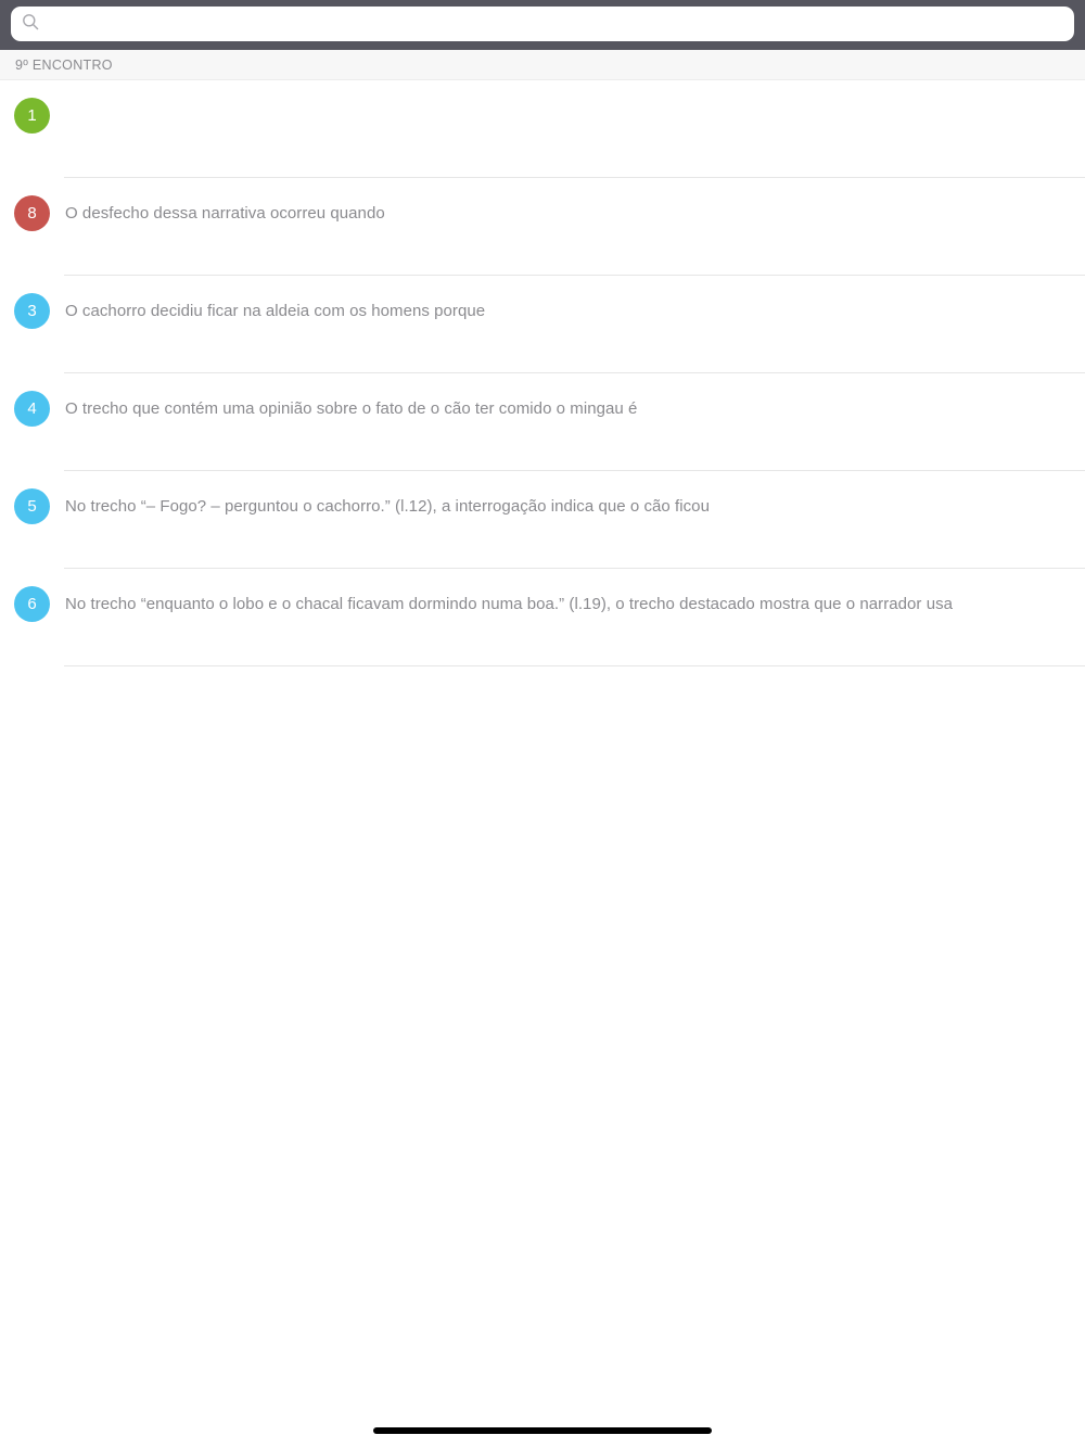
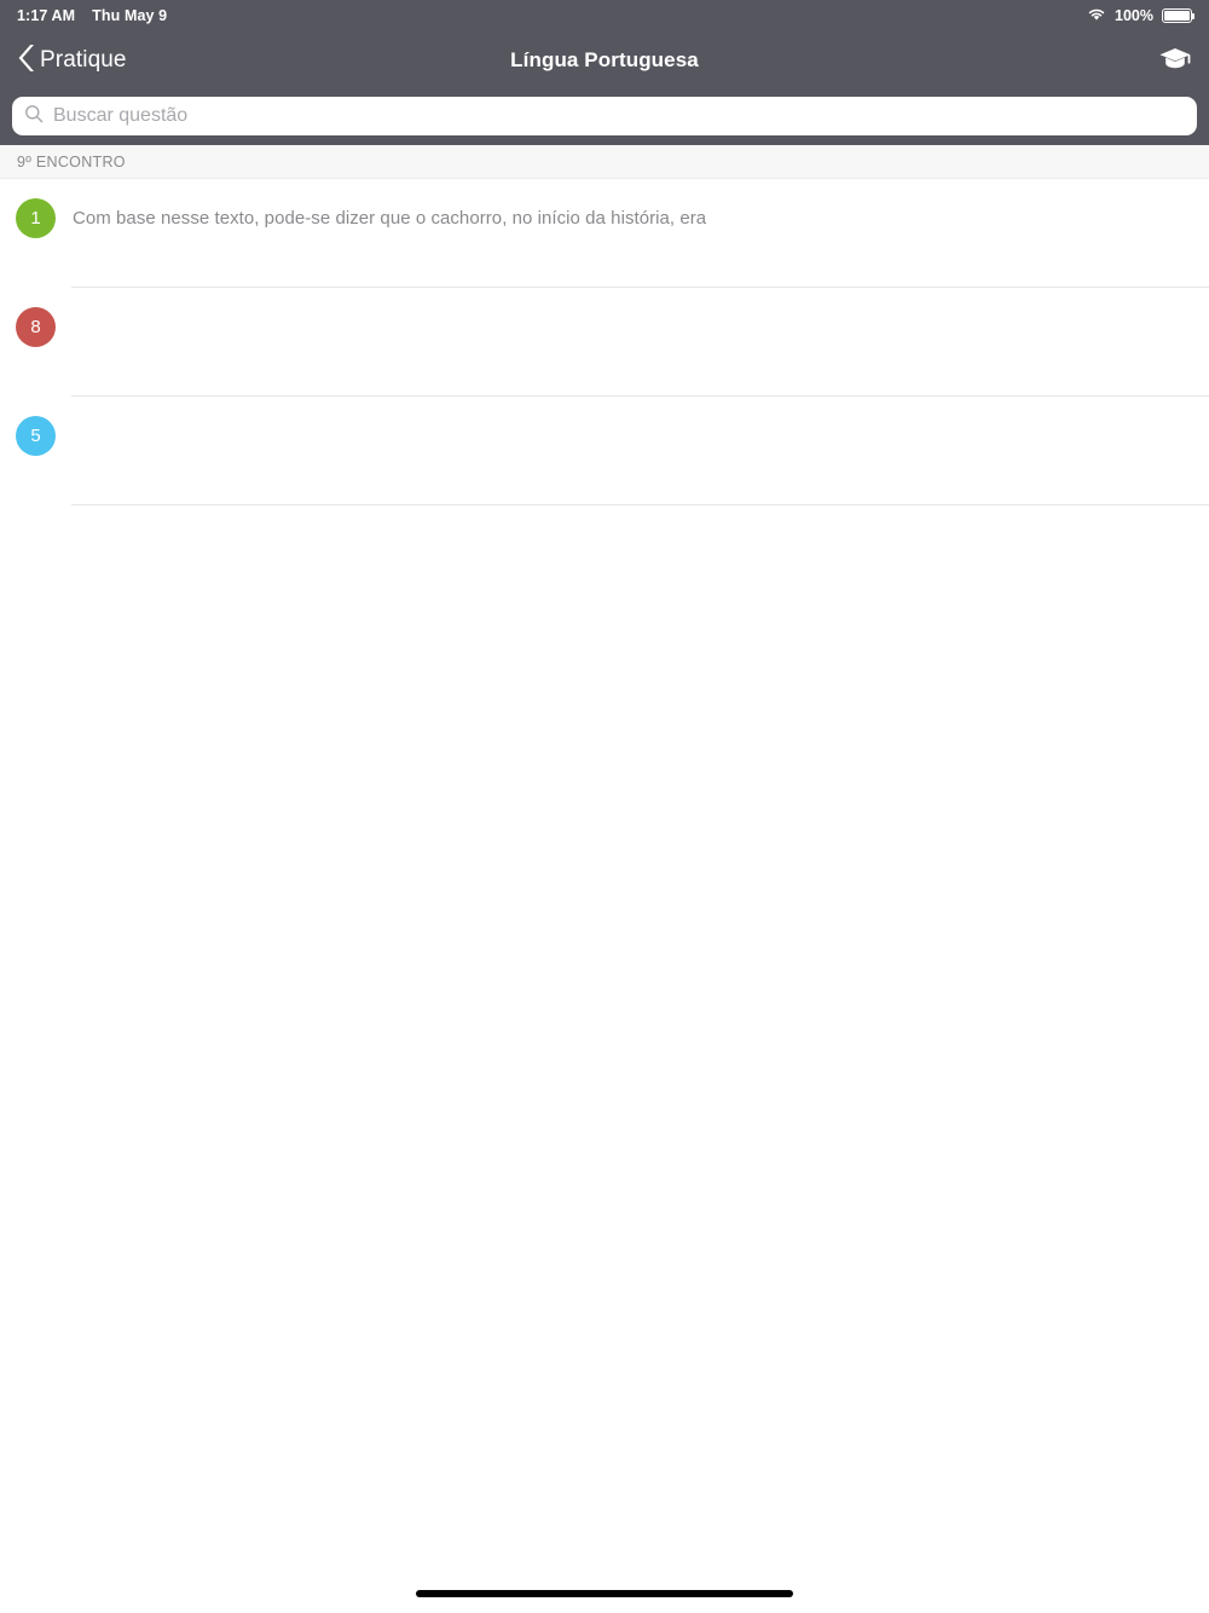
+ 1:17 AM
+ Thu May 9
+ 100%
+ Pratique
+ Língua Portuguesa
+ Buscar questão
  9º ENCONTRO
  1
+ Com base nesse texto, pode-se dizer que o cachorro, no início da história, era
  8
- O desfecho dessa narrativa ocorreu quando
- 3
- O cachorro decidiu ficar na aldeia com os homens porque
- 4
- O trecho que contém uma opinião sobre o fato de o cão ter comido o mingau é
  5
- No trecho “– Fogo? – perguntou o cachorro.” (l.12), a interrogação indica que o cão ficou
- 6
- No trecho “enquanto o lobo e o chacal ficavam dormindo numa boa.” (l.19), o trecho destacado mostra que o narrador usa
